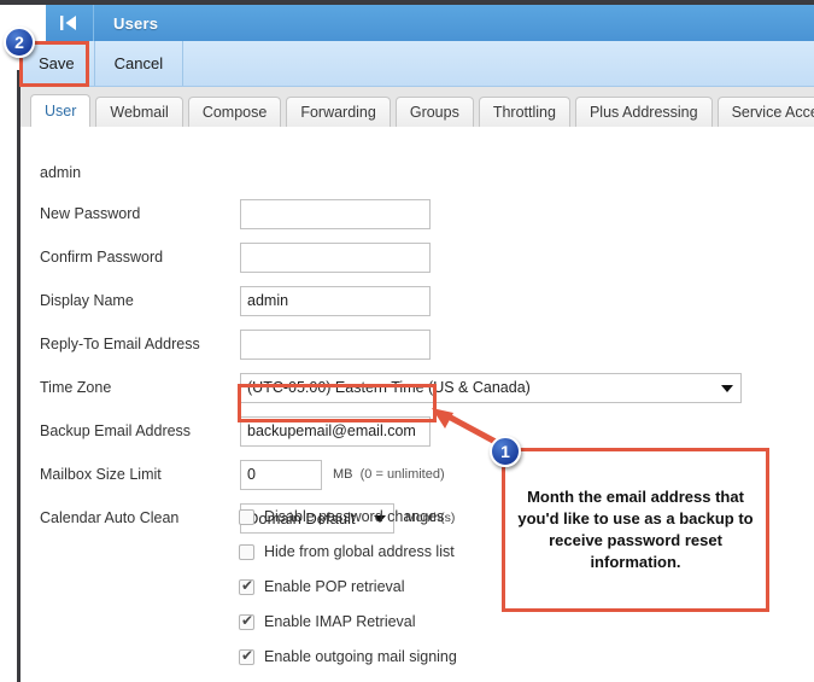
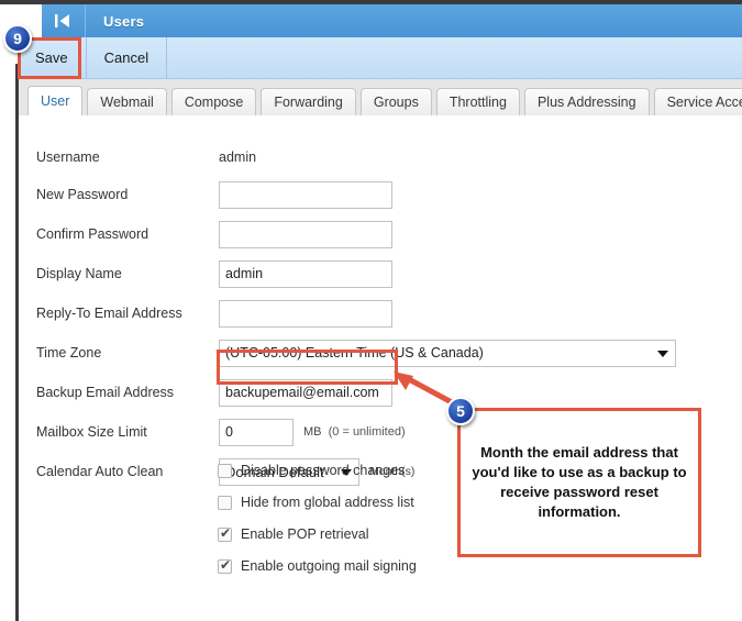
  Users
  Save
  Cancel
  User
  Webmail
  Compose
  Forwarding
  Groups
  Throttling
  Plus Addressing
  Service Acc
+ Username
  admin
  New Password
  Confirm Password
  Display Name
  admin
  Reply-To Email Address
  Time Zone
  (UTC-05:00) Eastern Time (US & Canada)
  Backup Email Address
  backupemail@email.com
  Mailbox Size Limit
  0
  MB (0 = unlimited)
  Calendar Auto Clean
  omain Default
  Month(s)
  Disable password changes
  Hide from global address list
  Enable POP retrieval
- Enable IMAP Retrieval
  Enable outgoing mail signing
  Month the email address that you'd like to use as a backup to receive password reset information.
- 1
+ 5
- 2
+ 9
